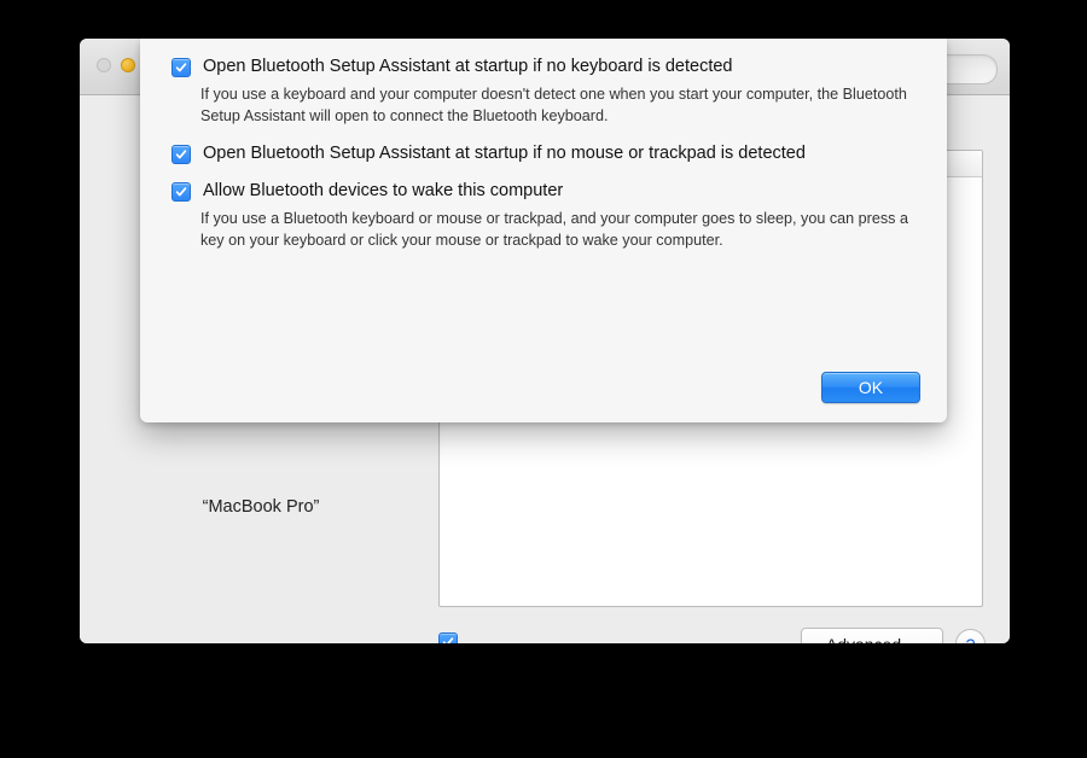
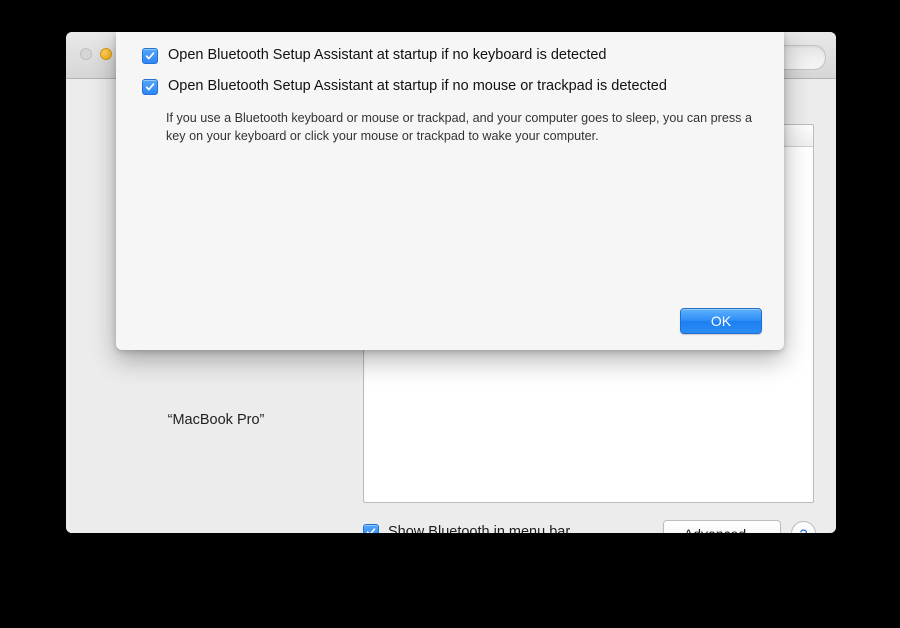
  “MacBook Pro”
+ Show Bluetooth in menu bar
  Open Bluetooth Setup Assistant at startup if no keyboard is detected
- If you use a keyboard and your computer doesn't detect one when you start your computer, the Bluetooth Setup Assistant will open to connect the Bluetooth keyboard.
  Open Bluetooth Setup Assistant at startup if no mouse or trackpad is detected
- Allow Bluetooth devices to wake this computer
  If you use a Bluetooth keyboard or mouse or trackpad, and your computer goes to sleep, you can press a key on your keyboard or click your mouse or trackpad to wake your computer.
  OK
